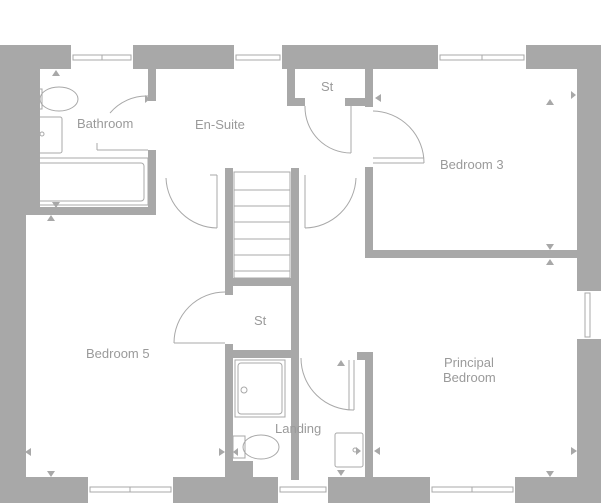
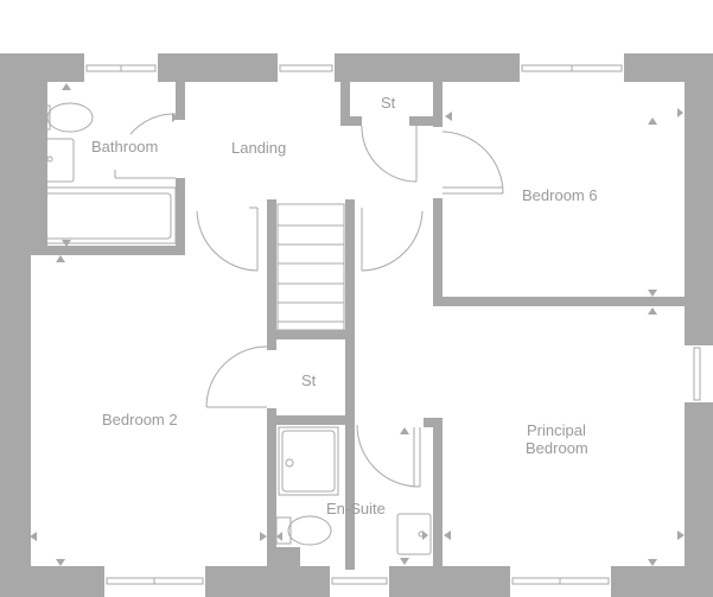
  Bathroom
- En-Suite
+ Landing
  St
- Bedroom 3
+ Bedroom 6
- Bedroom 5
+ Bedroom 2
  St
  Principal
  Bedroom
- Landing
+ En-Suite
